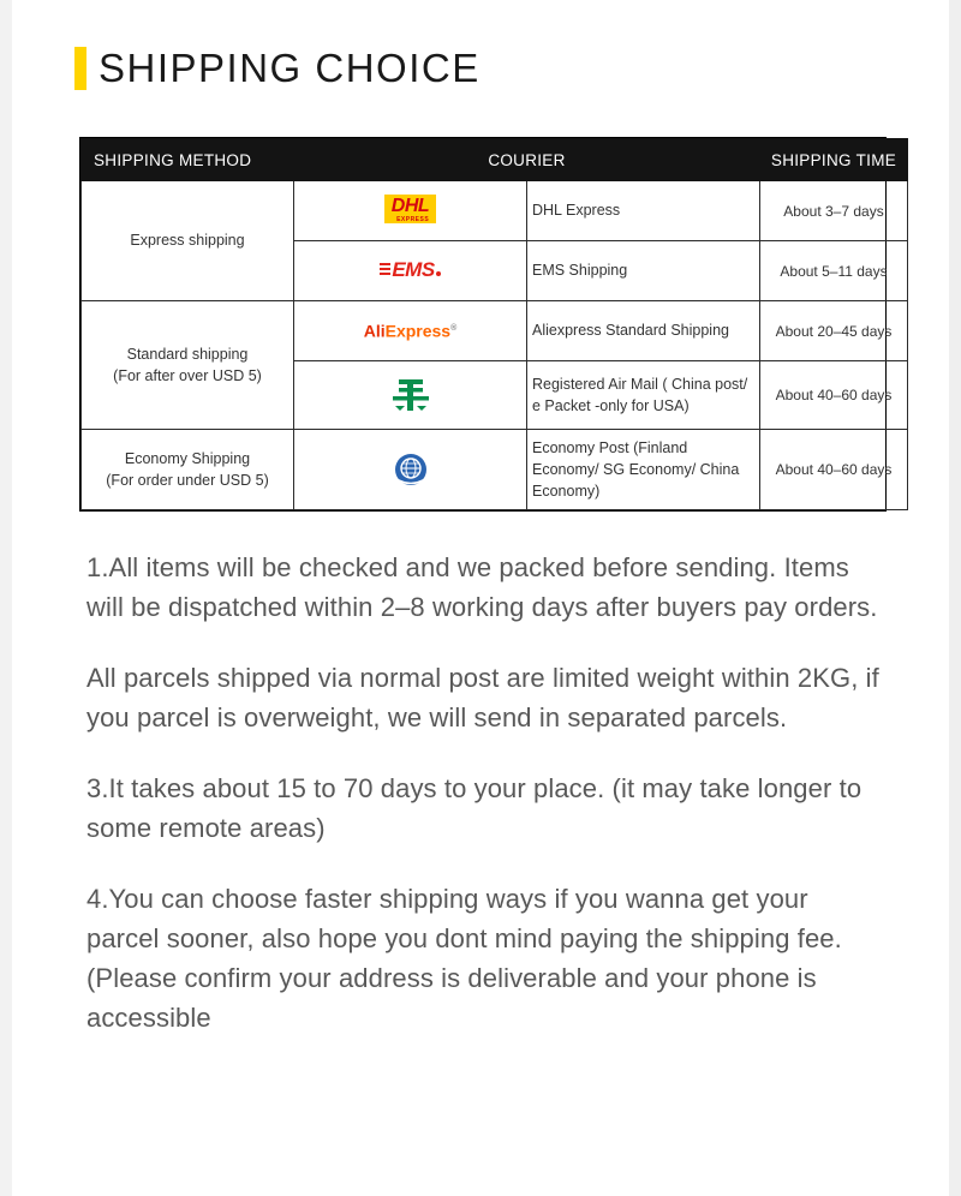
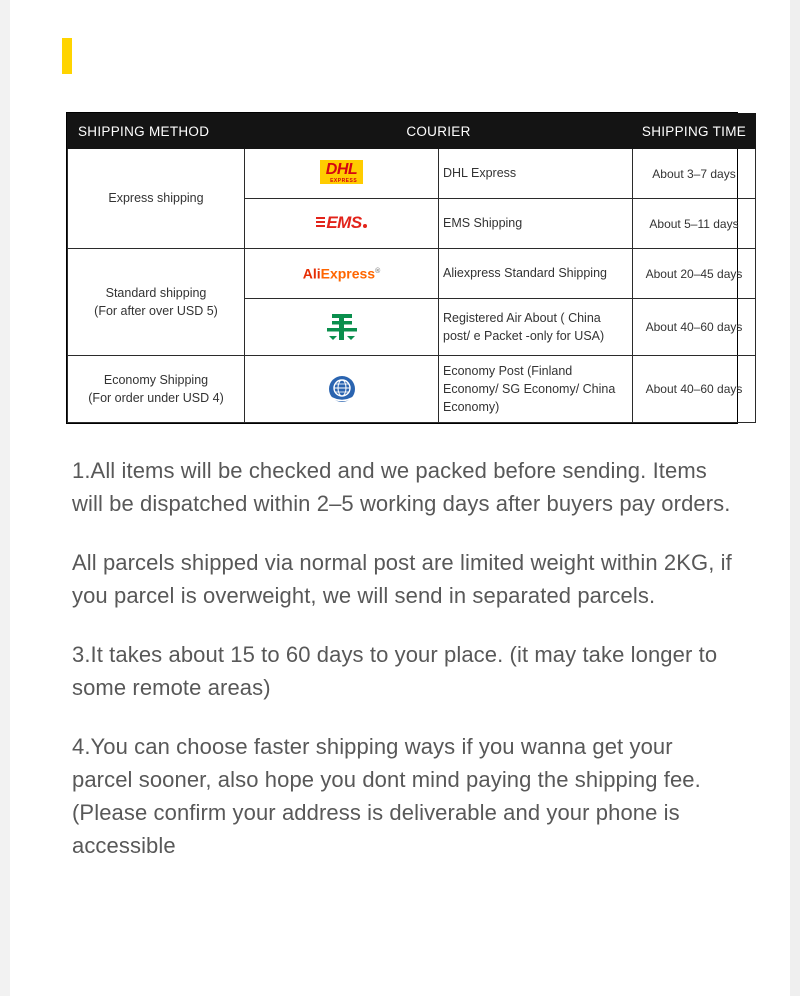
- SHIPPING CHOICE
  SHIPPING METHOD	COURIER	SHIPPING TIME
  Express shipping	DHL	DHL Express	About 3–7 days
  EMS	EMS Shipping	About 5–11 days
  Standard shipping (For after over USD 5)	AliExpress	Aliexpress Standard Shipping	About 20–45 days
- 	Registered Air Mail ( China post/ e Packet -only for USA)	About 40–60 days
+ 	Registered Air About ( China post/ e Packet -only for USA)	About 40–60 days
- Economy Shipping (For order under USD 5)		Economy Post (Finland Economy/ SG Economy/ China Economy)	About 40–60 days
+ Economy Shipping (For order under USD 4)		Economy Post (Finland Economy/ SG Economy/ China Economy)	About 40–60 days
- 1.All items will be checked and we packed before sending. Items will be dispatched within 2–8 working days after buyers pay orders.
+ 1.All items will be checked and we packed before sending. Items will be dispatched within 2–5 working days after buyers pay orders.
  All parcels shipped via normal post are limited weight within 2KG, if you parcel is overweight, we will send in separated parcels.
- 3.It takes about 15 to 70 days to your place. (it may take longer to some remote areas)
+ 3.It takes about 15 to 60 days to your place. (it may take longer to some remote areas)
  4.You can choose faster shipping ways if you wanna get your parcel sooner, also hope you dont mind paying the shipping fee. (Please confirm your address is deliverable and your phone is accessible
